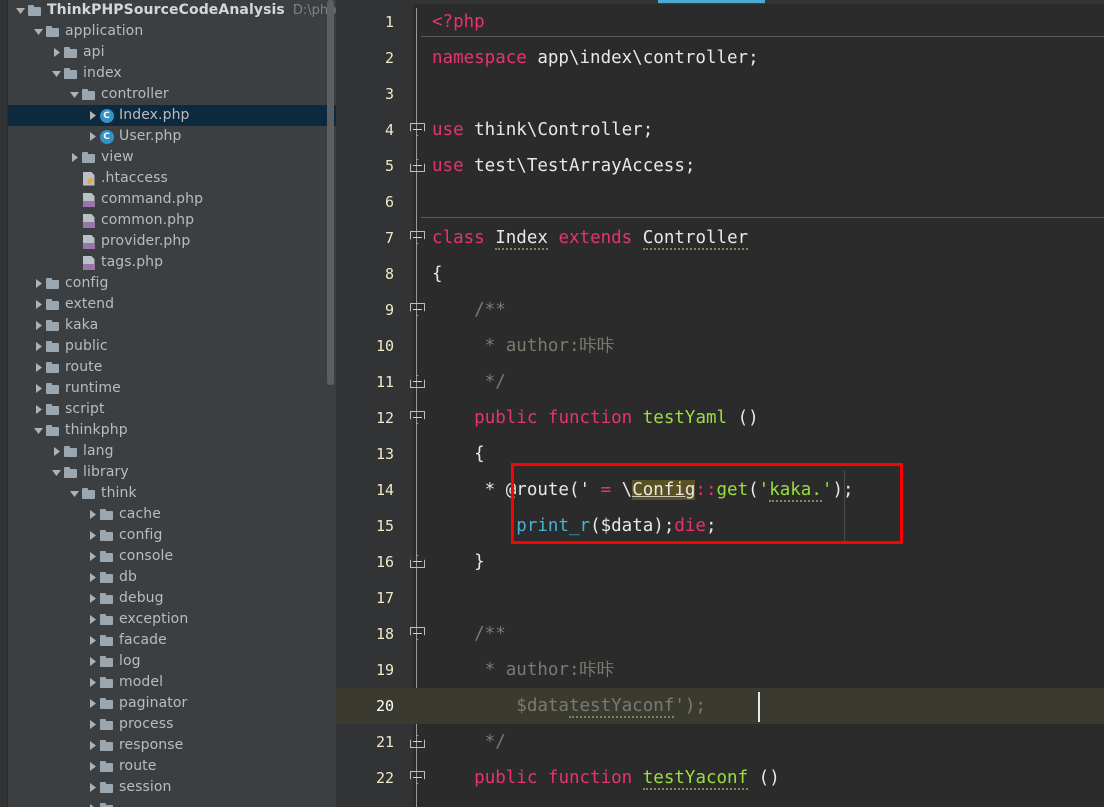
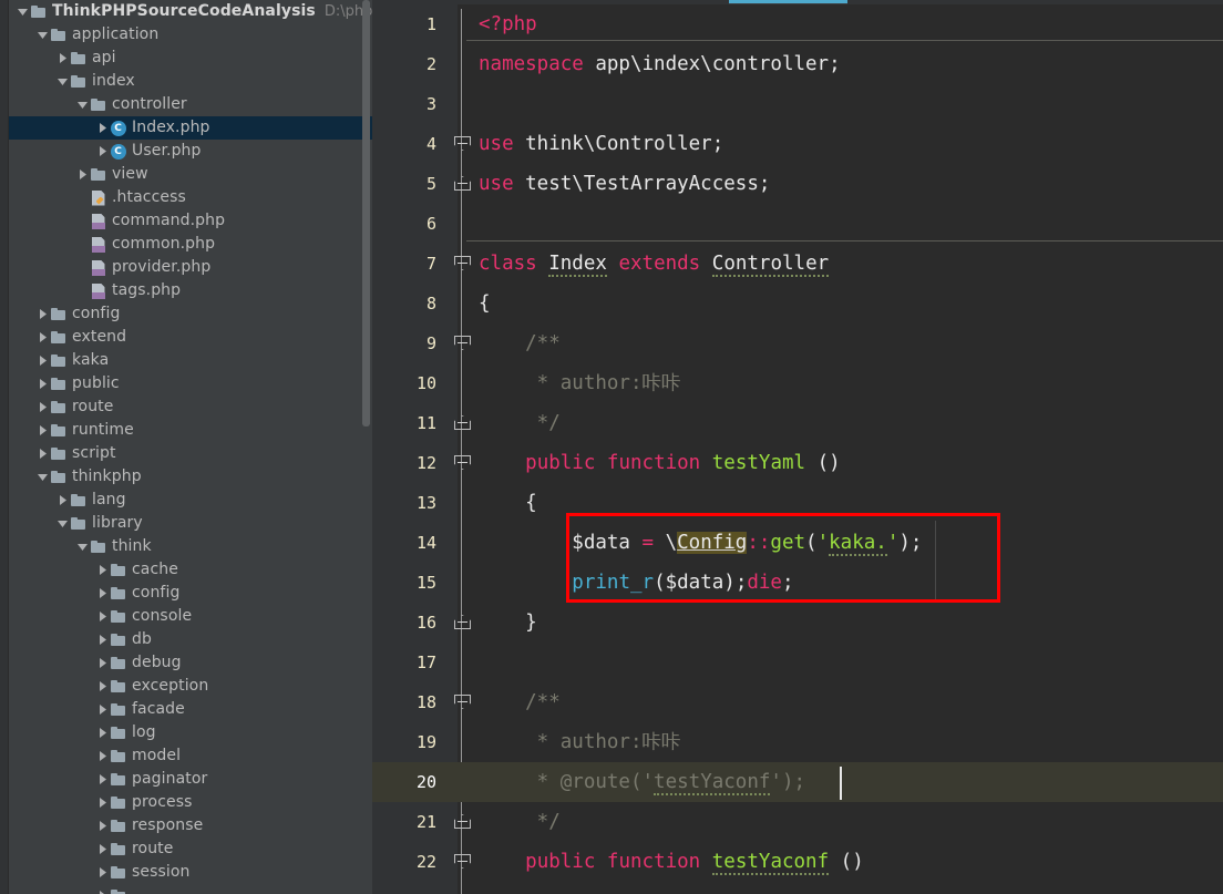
  ThinkPHPSourceCodeAnalysis
  application
  api
  index
  controller
  C
  Index.php
  C
  User.php
  view
  .htaccess
  command.php
  common.php
  provider.php
  tags.php
  config
  extend
  kaka
  public
  route
  runtime
  script
  thinkphp
  lang
  library
  think
  cache
  config
  console
  db
  debug
  exception
  facade
  log
  model
  paginator
  process
  response
  route
  session
  1
  <?php
  2
  namespace app\index\controller;
  3
  4
  use think\Controller;
  5
  use test\TestArrayAccess;
  6
  7
  class Index extends Controller
  8
  {
  9
  /**
  10
  * author:咔咔
  11
  */
  12
  public function testYaml ()
  13
  {
  14
- * @route(' = \Config::get('kaka.');
+ $data = \Config::get('kaka.');
  15
  print_r($data);die;
  16
  }
  17
  18
  /**
  19
  * author:咔咔
  20
- $datatestYaconf');
+ * @route('testYaconf');
  21
  */
  22
  public function testYaconf ()
